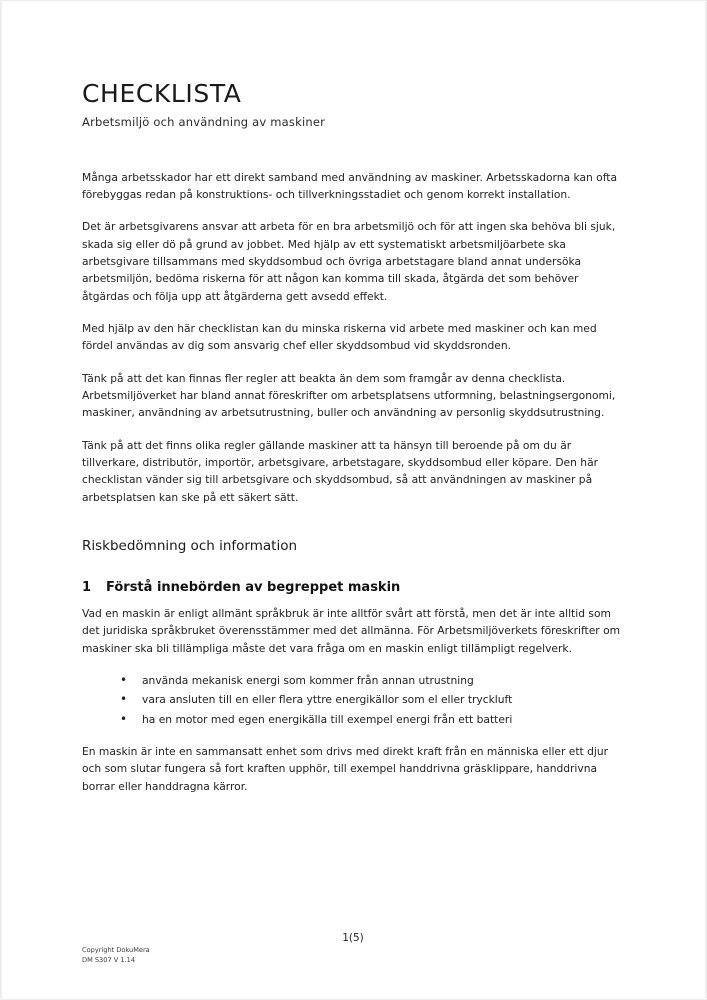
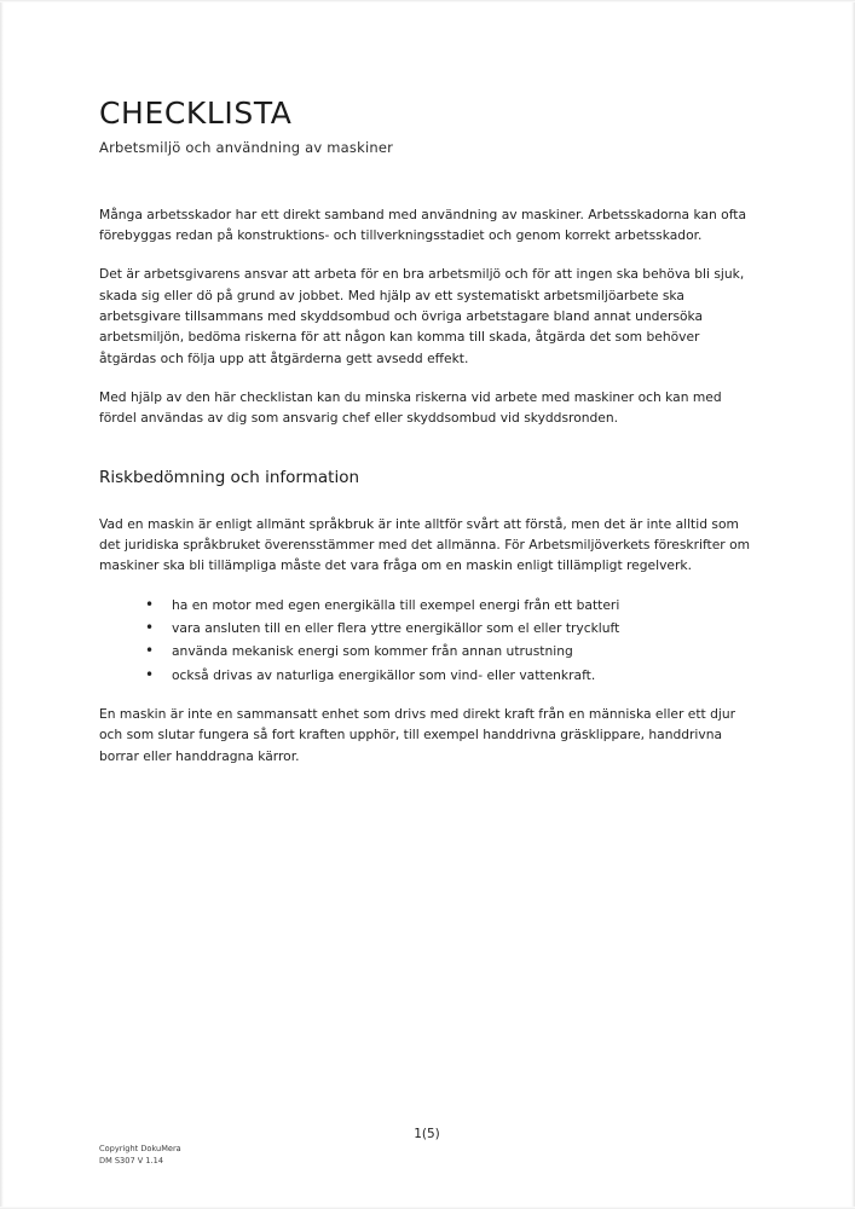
  CHECKLISTA
  Arbetsmiljö och användning av maskiner
- Många arbetsskador har ett direkt samband med användning av maskiner. Arbetsskadorna kan ofta förebyggas redan på konstruktions- och tillverkningsstadiet och genom korrekt installation.
+ Många arbetsskador har ett direkt samband med användning av maskiner. Arbetsskadorna kan ofta förebyggas redan på konstruktions- och tillverkningsstadiet och genom korrekt arbetsskador.
  Det är arbetsgivarens ansvar att arbeta för en bra arbetsmiljö och för att ingen ska behöva bli sjuk, skada sig eller dö på grund av jobbet. Med hjälp av ett systematiskt arbetsmiljöarbete ska arbetsgivare tillsammans med skyddsombud och övriga arbetstagare bland annat undersöka arbetsmiljön, bedöma riskerna för att någon kan komma till skada, åtgärda det som behöver åtgärdas och följa upp att åtgärderna gett avsedd effekt.
  Med hjälp av den här checklistan kan du minska riskerna vid arbete med maskiner och kan med fördel användas av dig som ansvarig chef eller skyddsombud vid skyddsronden.
- Tänk på att det kan finnas fler regler att beakta än dem som framgår av denna checklista. Arbetsmiljöverket har bland annat föreskrifter om arbetsplatsens utformning, belastningsergonomi, maskiner, användning av arbetsutrustning, buller och användning av personlig skyddsutrustning.
- Tänk på att det finns olika regler gällande maskiner att ta hänsyn till beroende på om du är tillverkare, distributör, importör, arbetsgivare, arbetstagare, skyddsombud eller köpare. Den här checklistan vänder sig till arbetsgivare och skyddsombud, så att användningen av maskiner på arbetsplatsen kan ske på ett säkert sätt.
  Riskbedömning och information
- 1
- Förstå innebörden av begreppet maskin
  Vad en maskin är enligt allmänt språkbruk är inte alltför svårt att förstå, men det är inte alltid som det juridiska språkbruket överensstämmer med det allmänna. För Arbetsmiljöverkets föreskrifter om maskiner ska bli tillämpliga måste det vara fråga om en maskin enligt tillämpligt regelverk.
- använda mekanisk energi som kommer från annan utrustning
+ ha en motor med egen energikälla till exempel energi från ett batteri
  vara ansluten till en eller flera yttre energikällor som el eller tryckluft
- ha en motor med egen energikälla till exempel energi från ett batteri
+ använda mekanisk energi som kommer från annan utrustning
+ också drivas av naturliga energikällor som vind- eller vattenkraft.
  En maskin är inte en sammansatt enhet som drivs med direkt kraft från en människa eller ett djur och som slutar fungera så fort kraften upphör, till exempel handdrivna gräsklippare, handdrivna borrar eller handdragna kärror.
  1(5)
  Copyright DokuMera
  DM S307 V 1.14
